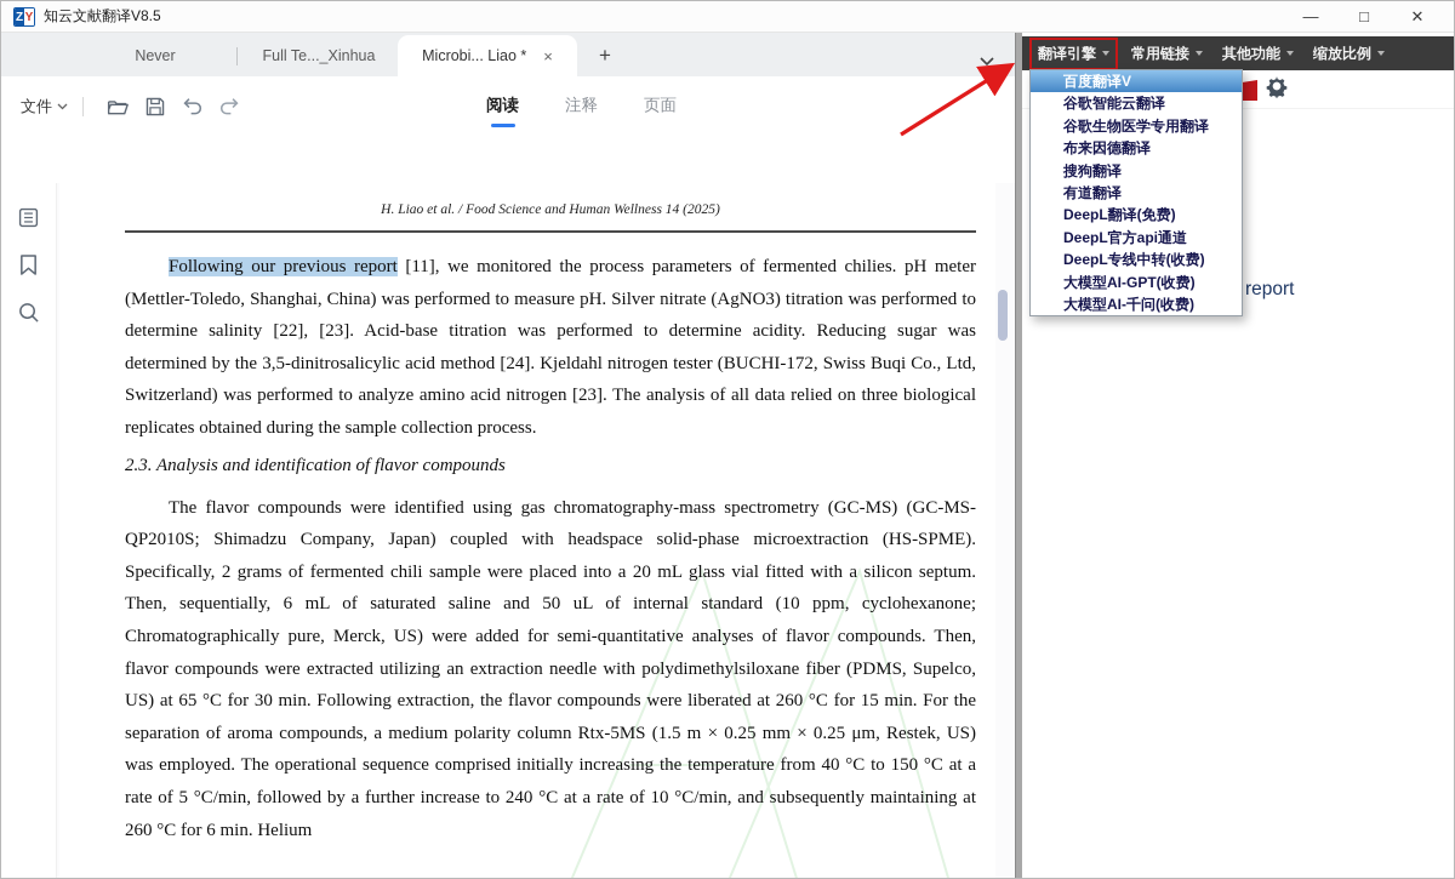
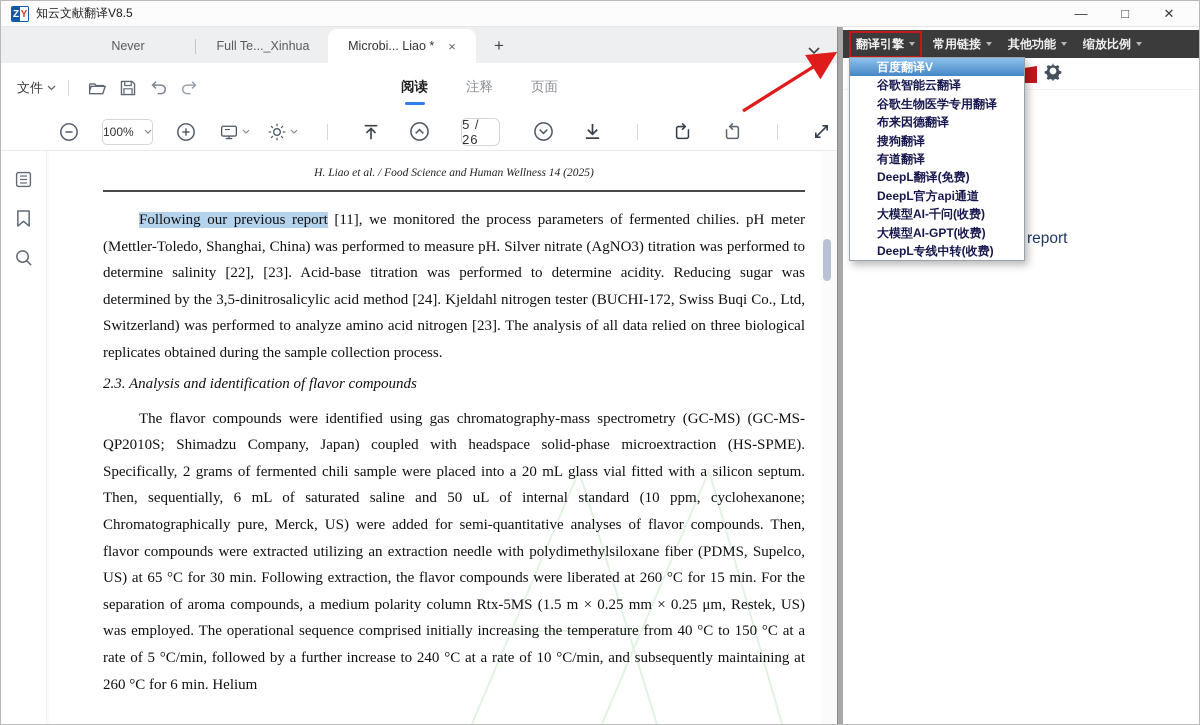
  Z
  Y
  知云文献翻译V8.5
  —
  □
  ✕
  Never
  Full Te..._Xinhua
  Microbi... Liao *
  ×
  +
  文件
  阅读
  注释
  页面
+ 100%
+ 5 / 26
  H. Liao et al. / Food Science and Human Wellness 14 (2025)
  Following our previous report [11], we monitored the process parameters of fermented chilies. pH meter (Mettler-Toledo, Shanghai, China) was performed to measure pH. Silver nitrate (AgNO3) titration was performed to determine salinity [22], [23]. Acid-base titration was performed to determine acidity. Reducing sugar was determined by the 3,5-dinitrosalicylic acid method [24]. Kjeldahl nitrogen tester (BUCHI-172, Swiss Buqi Co., Ltd, Switzerland) was performed to analyze amino acid nitrogen [23]. The analysis of all data relied on three biological replicates obtained during the sample collection process.
  2.3. Analysis and identification of flavor compounds
  The flavor compounds were identified using gas chromatography-mass spectrometry (GC-MS) (GC-MS-QP2010S; Shimadzu Company, Japan) coupled with headspace solid-phase microextraction (HS-SPME). Specifically, 2 grams of fermented chili sample were placed into a 20 mL glass vial fitted with a silicon septum. Then, sequentially, 6 mL of saturated saline and 50 uL of internal standard (10 ppm, cyclohexanone; Chromatographically pure, Merck, US) were added for semi-quantitative analyses of flavor compounds. Then, flavor compounds were extracted utilizing an extraction needle with polydimethylsiloxane fiber (PDMS, Supelco, US) at 65 °C for 30 min. Following extraction, the flavor compounds were liberated at 260 °C for 15 min. For the separation of aroma compounds, a medium polarity column Rtx-5MS (1.5 m × 0.25 mm × 0.25 μm, Restek, US) was employed. The operational sequence comprised initially increasing the temperature from 40 °C to 150 °C at a rate of 5 °C/min, followed by a further increase to 240 °C at a rate of 10 °C/min, and subsequently maintaining at 260 °C for 6 min. Helium
  翻译引擎
  常用链接
  其他功能
  缩放比例
  report
  百度翻译V
  谷歌智能云翻译
  谷歌生物医学专用翻译
  布来因德翻译
  搜狗翻译
  有道翻译
  DeepL翻译(免费)
  DeepL官方api通道
- DeepL专线中转(收费)
+ 大模型AI-千问(收费)
  大模型AI-GPT(收费)
- 大模型AI-千问(收费)
+ DeepL专线中转(收费)
